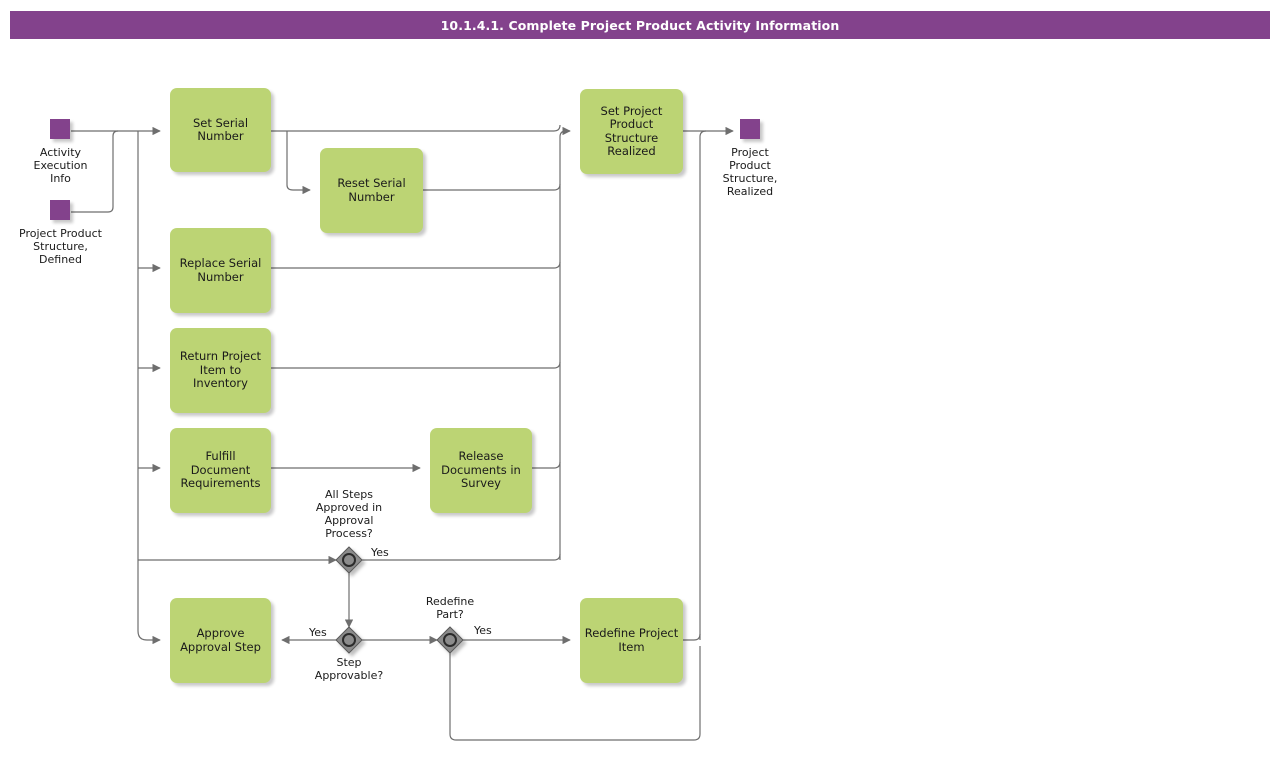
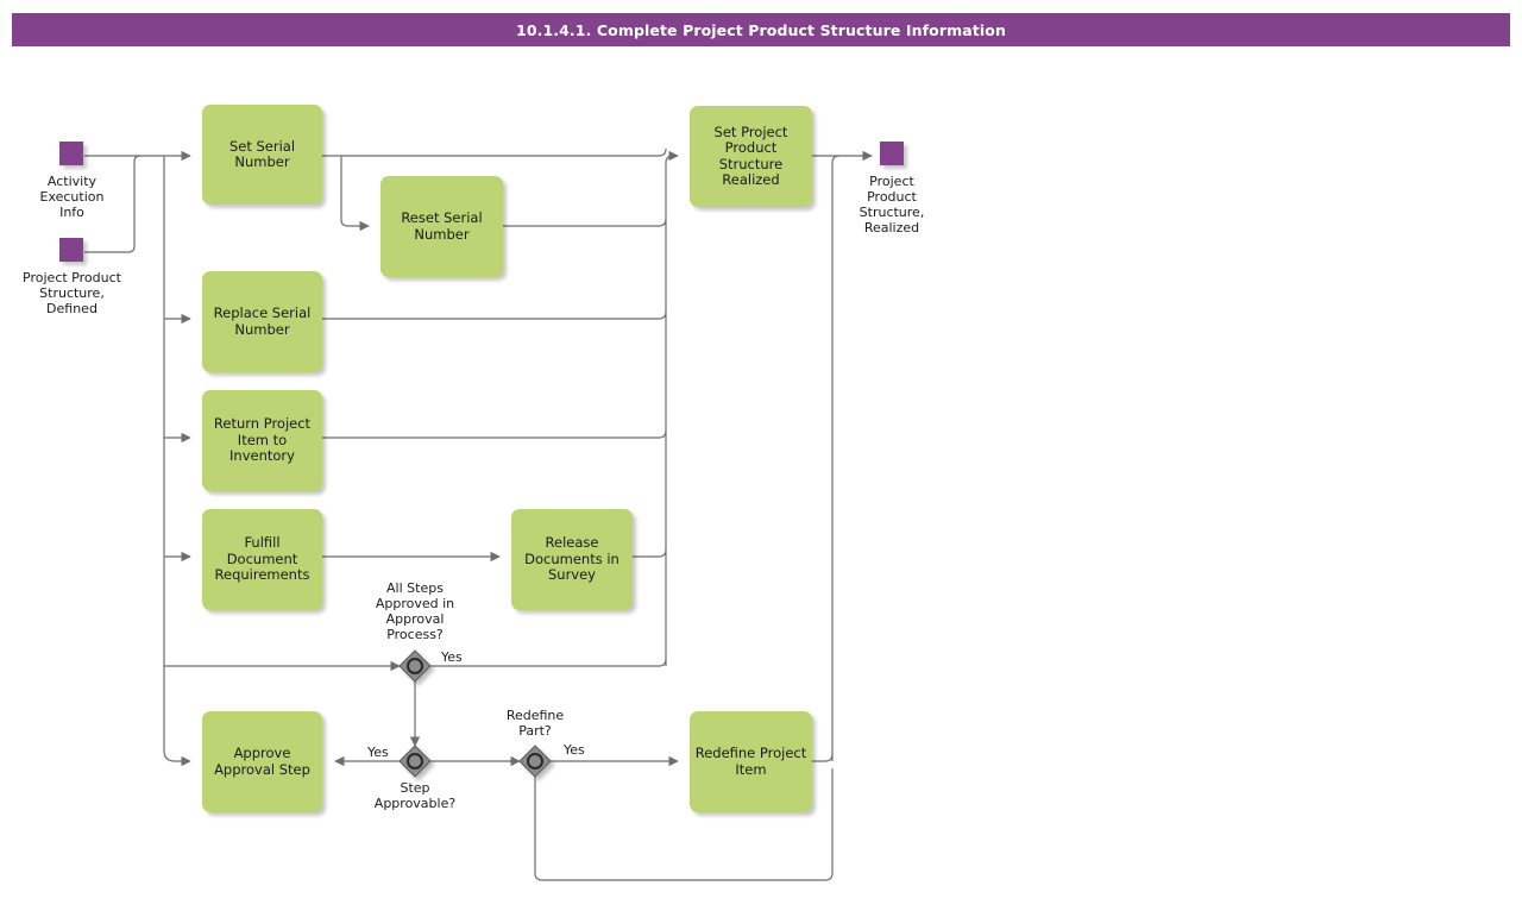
- 10.1.4.1. Complete Project Product Activity Information
+ 10.1.4.1. Complete Project Product Structure Information
  Activity
  Execution
  Info
  Project Product
  Structure,
  Defined
  Project
  Product
  Structure,
  Realized
  Set Serial
  Number
  Reset Serial
  Number
  Replace Serial
  Number
  Return Project
  Item to
  Inventory
  Fulfill Document
  Requirements
  Release
  Documents in
  Survey
  Approve
  Approval Step
  Redefine Project
  Item
  Set Project
  Product
  Structure
  Realized
  All Steps
  Approved in
  Approval
  Process?
  Step
  Approvable?
  Redefine
  Part?
  Yes
  Yes
  Yes
